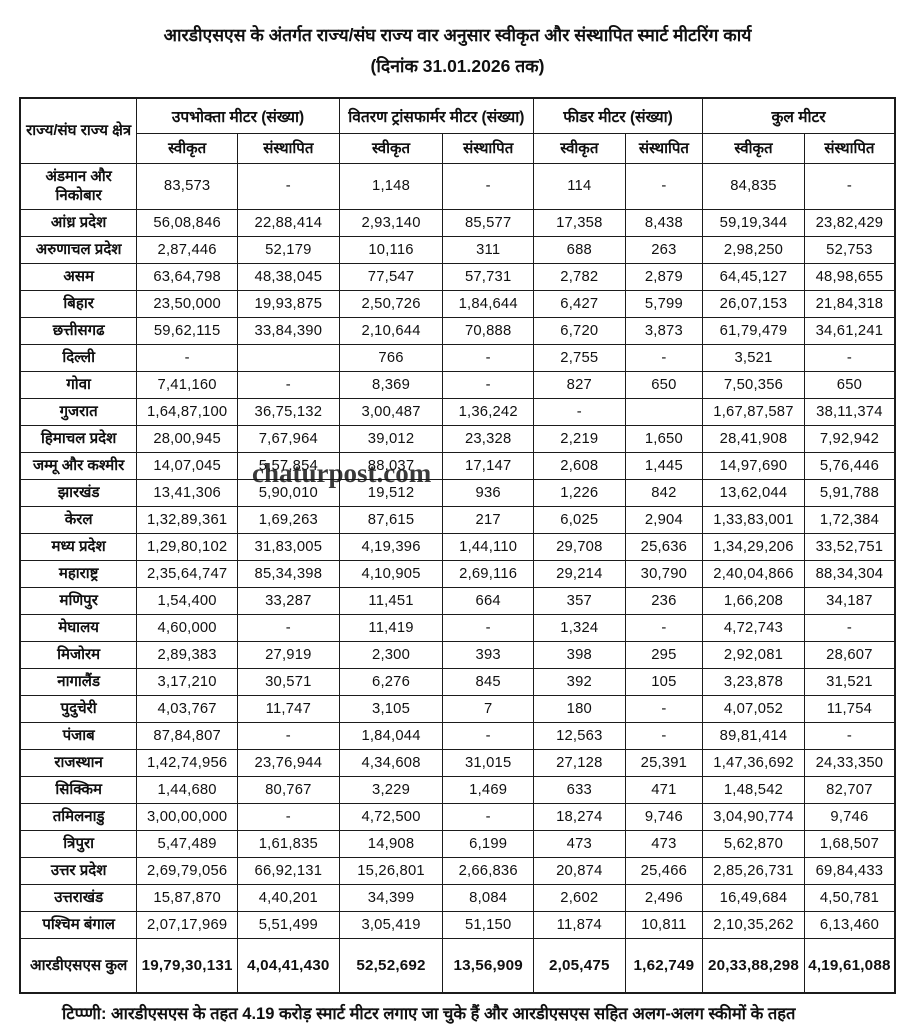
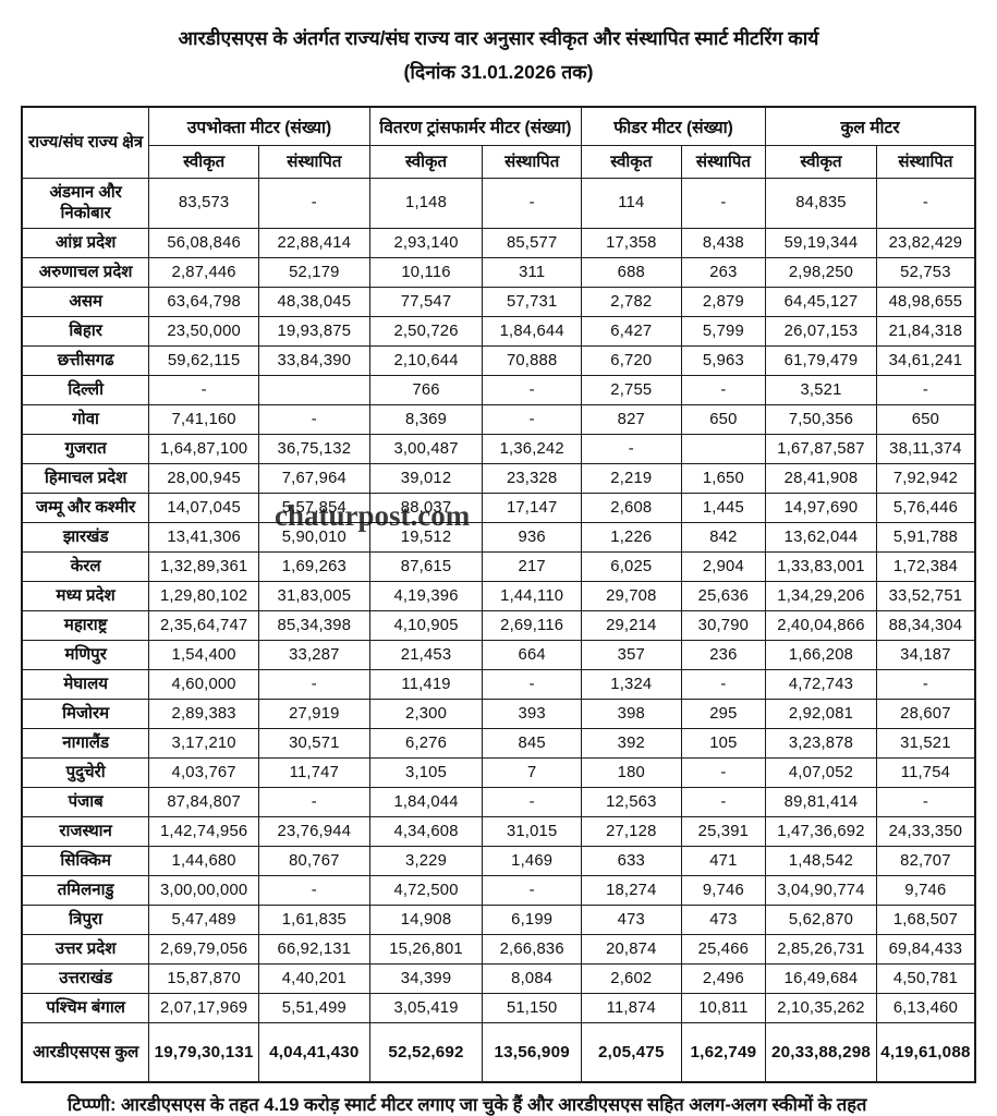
  आरडीएसएस के अंतर्गत राज्य/संघ राज्य वार अनुसार स्वीकृत और संस्थापित स्मार्ट मीटरिंग कार्य
  (दिनांक 31.01.2026 तक)
  राज्य/संघ राज्य क्षेत्र	उपभोक्ता मीटर (संख्या)	वितरण ट्रांसफार्मर मीटर (संख्या)	फीडर मीटर (संख्या)	कुल मीटर
  स्वीकृत	संस्थापित	स्वीकृत	संस्थापित	स्वीकृत	संस्थापित	स्वीकृत	संस्थापित
  अंडमान और निकोबार	83,573	-	1,148	-	114	-	84,835	-
  आंध्र प्रदेश	56,08,846	22,88,414	2,93,140	85,577	17,358	8,438	59,19,344	23,82,429
  अरुणाचल प्रदेश	2,87,446	52,179	10,116	311	688	263	2,98,250	52,753
  असम	63,64,798	48,38,045	77,547	57,731	2,782	2,879	64,45,127	48,98,655
  बिहार	23,50,000	19,93,875	2,50,726	1,84,644	6,427	5,799	26,07,153	21,84,318
- छत्तीसगढ	59,62,115	33,84,390	2,10,644	70,888	6,720	3,873	61,79,479	34,61,241
+ छत्तीसगढ	59,62,115	33,84,390	2,10,644	70,888	6,720	5,963	61,79,479	34,61,241
  दिल्ली	-		766	-	2,755	-	3,521	-
  गोवा	7,41,160	-	8,369	-	827	650	7,50,356	650
  गुजरात	1,64,87,100	36,75,132	3,00,487	1,36,242	-		1,67,87,587	38,11,374
  हिमाचल प्रदेश	28,00,945	7,67,964	39,012	23,328	2,219	1,650	28,41,908	7,92,942
  जम्मू और कश्मीर	14,07,045	5,57,854	88,037	17,147	2,608	1,445	14,97,690	5,76,446
  झारखंड	13,41,306	5,90,010	19,512	936	1,226	842	13,62,044	5,91,788
  केरल	1,32,89,361	1,69,263	87,615	217	6,025	2,904	1,33,83,001	1,72,384
  मध्य प्रदेश	1,29,80,102	31,83,005	4,19,396	1,44,110	29,708	25,636	1,34,29,206	33,52,751
  महाराष्ट्र	2,35,64,747	85,34,398	4,10,905	2,69,116	29,214	30,790	2,40,04,866	88,34,304
- मणिपुर	1,54,400	33,287	11,451	664	357	236	1,66,208	34,187
+ मणिपुर	1,54,400	33,287	21,453	664	357	236	1,66,208	34,187
  मेघालय	4,60,000	-	11,419	-	1,324	-	4,72,743	-
  मिजोरम	2,89,383	27,919	2,300	393	398	295	2,92,081	28,607
  नागालैंड	3,17,210	30,571	6,276	845	392	105	3,23,878	31,521
  पुदुचेरी	4,03,767	11,747	3,105	7	180	-	4,07,052	11,754
  पंजाब	87,84,807	-	1,84,044	-	12,563	-	89,81,414	-
  राजस्थान	1,42,74,956	23,76,944	4,34,608	31,015	27,128	25,391	1,47,36,692	24,33,350
  सिक्किम	1,44,680	80,767	3,229	1,469	633	471	1,48,542	82,707
  तमिलनाडु	3,00,00,000	-	4,72,500	-	18,274	9,746	3,04,90,774	9,746
  त्रिपुरा	5,47,489	1,61,835	14,908	6,199	473	473	5,62,870	1,68,507
  उत्तर प्रदेश	2,69,79,056	66,92,131	15,26,801	2,66,836	20,874	25,466	2,85,26,731	69,84,433
  उत्तराखंड	15,87,870	4,40,201	34,399	8,084	2,602	2,496	16,49,684	4,50,781
  पश्चिम बंगाल	2,07,17,969	5,51,499	3,05,419	51,150	11,874	10,811	2,10,35,262	6,13,460
  आरडीएसएस कुल	19,79,30,131	4,04,41,430	52,52,692	13,56,909	2,05,475	1,62,749	20,33,88,298	4,19,61,088
  टिप्प्णी: आरडीएसएस के तहत 4.19 करोड़ स्मार्ट मीटर लगाए जा चुके हैं और आरडीएसएस सहित अलग-अलग स्कीमों के तहत
  chaturpost.com
